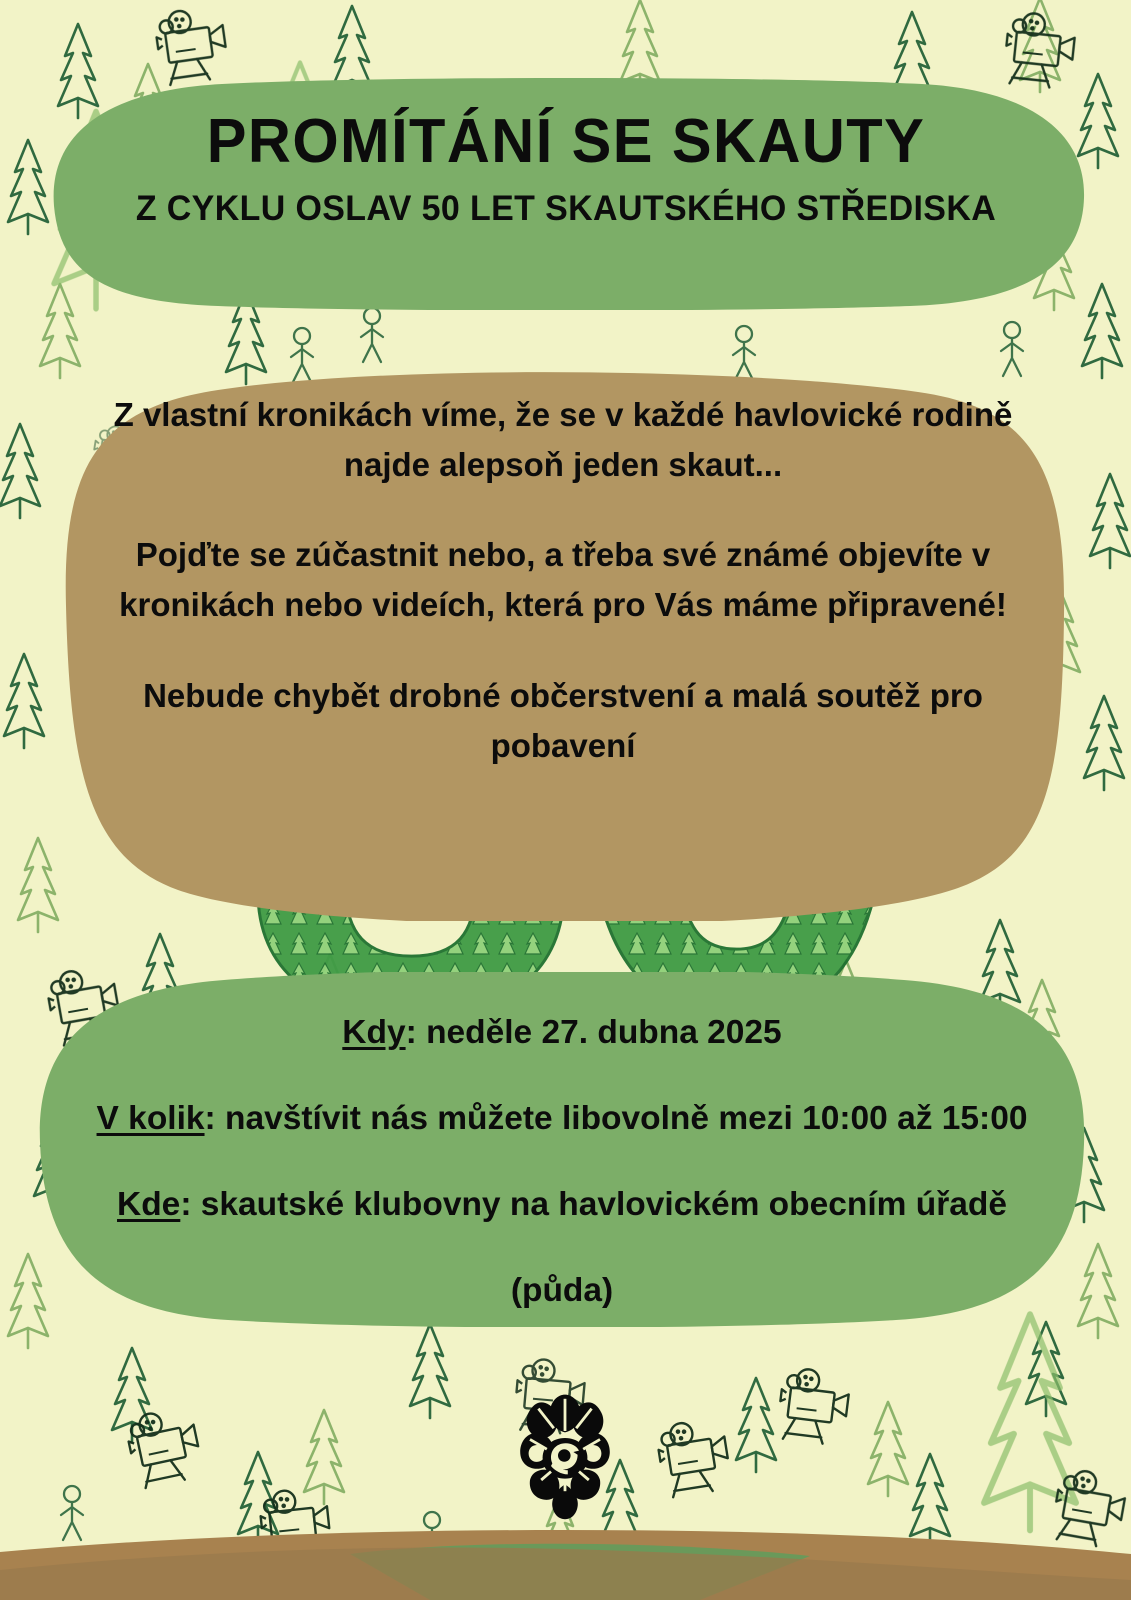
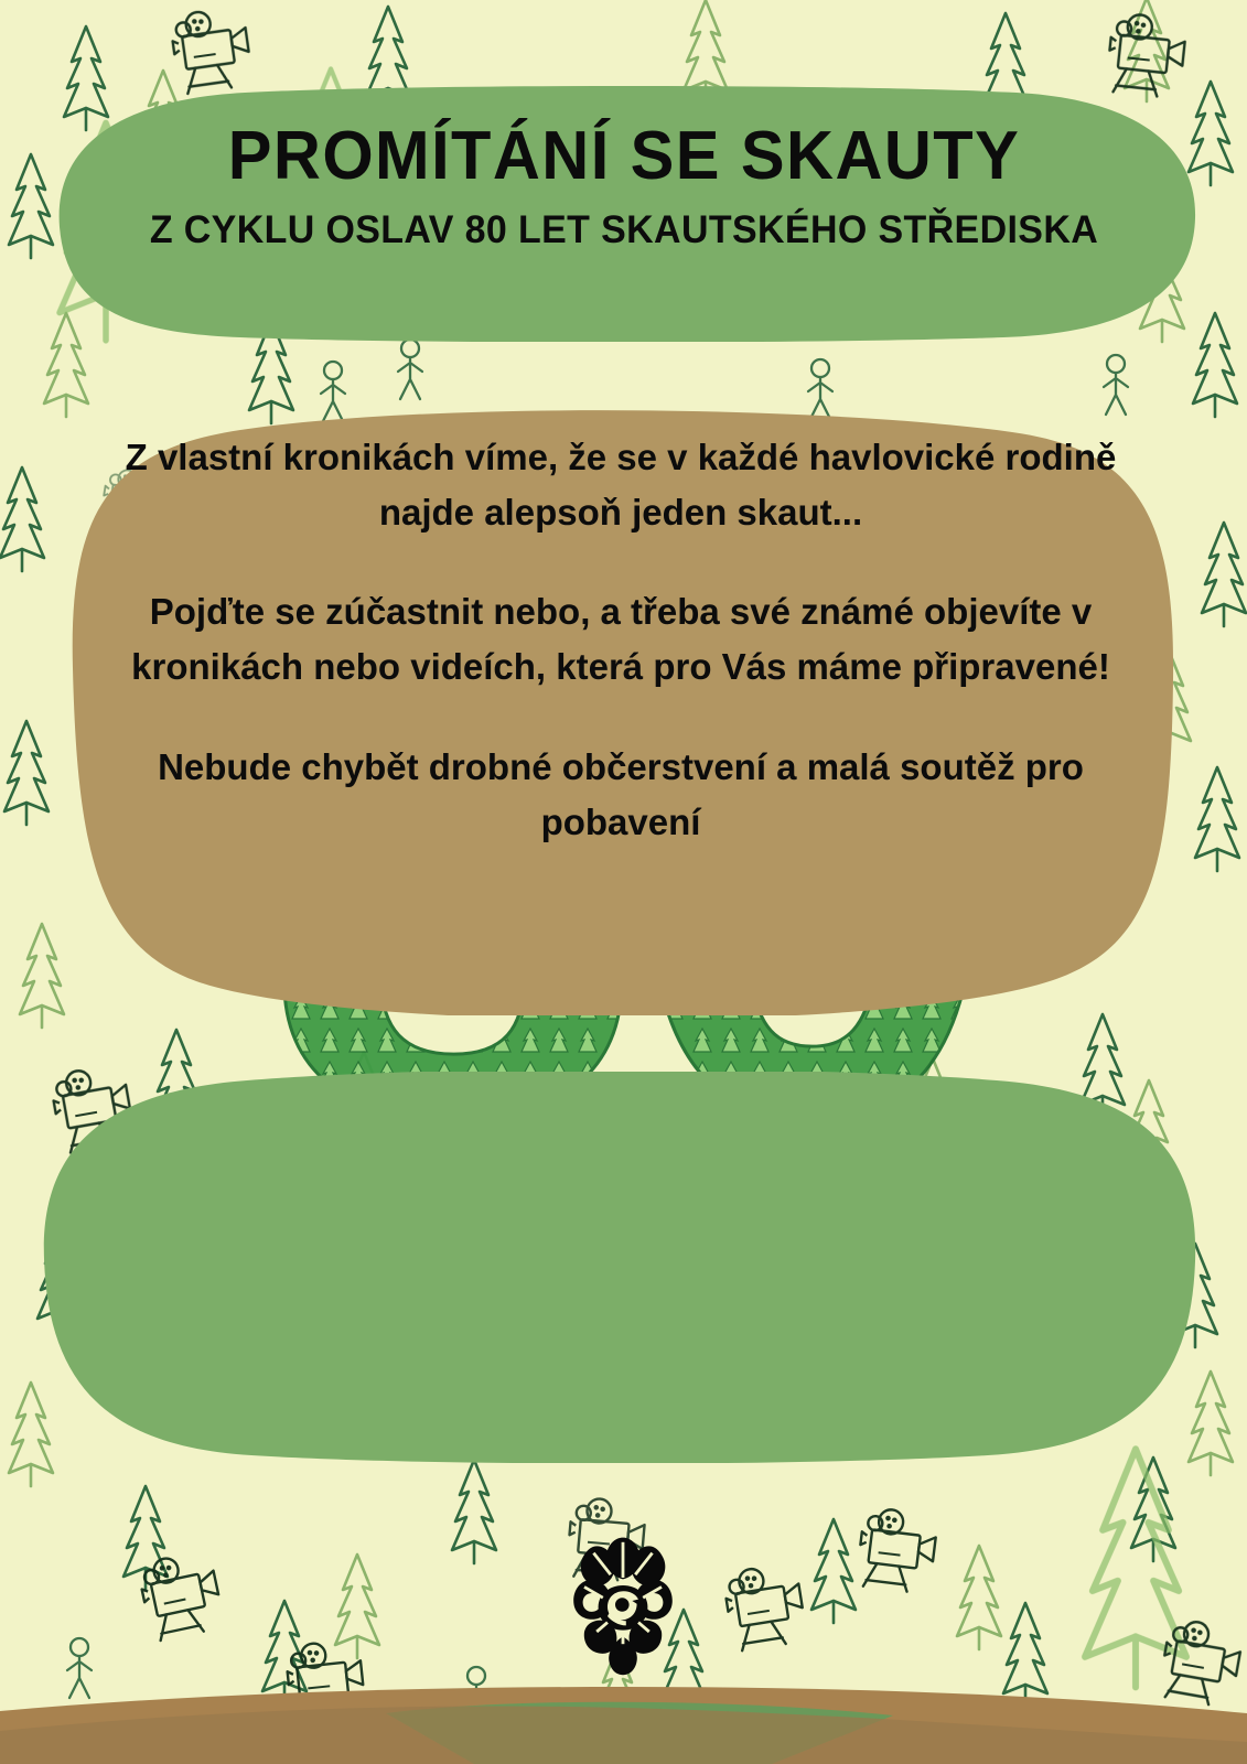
  PROMÍTÁNÍ SE SKAUTY
- Z CYKLU OSLAV 50 LET SKAUTSKÉHO STŘEDISKA
+ Z CYKLU OSLAV 80 LET SKAUTSKÉHO STŘEDISKA
  Z vlastní kronikách víme, že se v každé havlovické rodině najde alepsoň jeden skaut...
  Pojďte se zúčastnit nebo, a třeba své známé objevíte v kronikách nebo videích, která pro Vás máme připravené!
  Nebude chybět drobné občerstvení a malá soutěž pro pobavení
- Kdy: neděle 27. dubna 2025
- V kolik: navštívit nás můžete libovolně mezi 10:00 až 15:00
- Kde: skautské klubovny na havlovickém obecním úřadě
- (půda)
